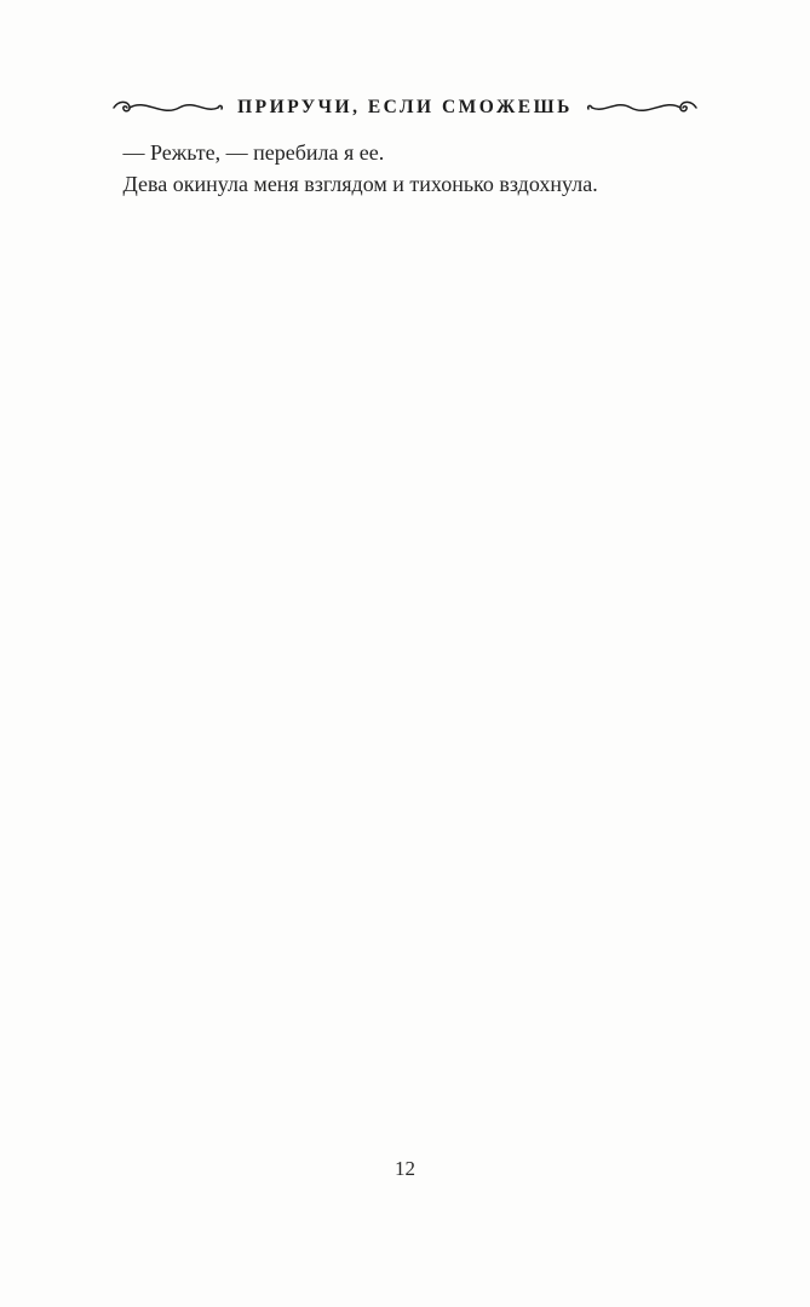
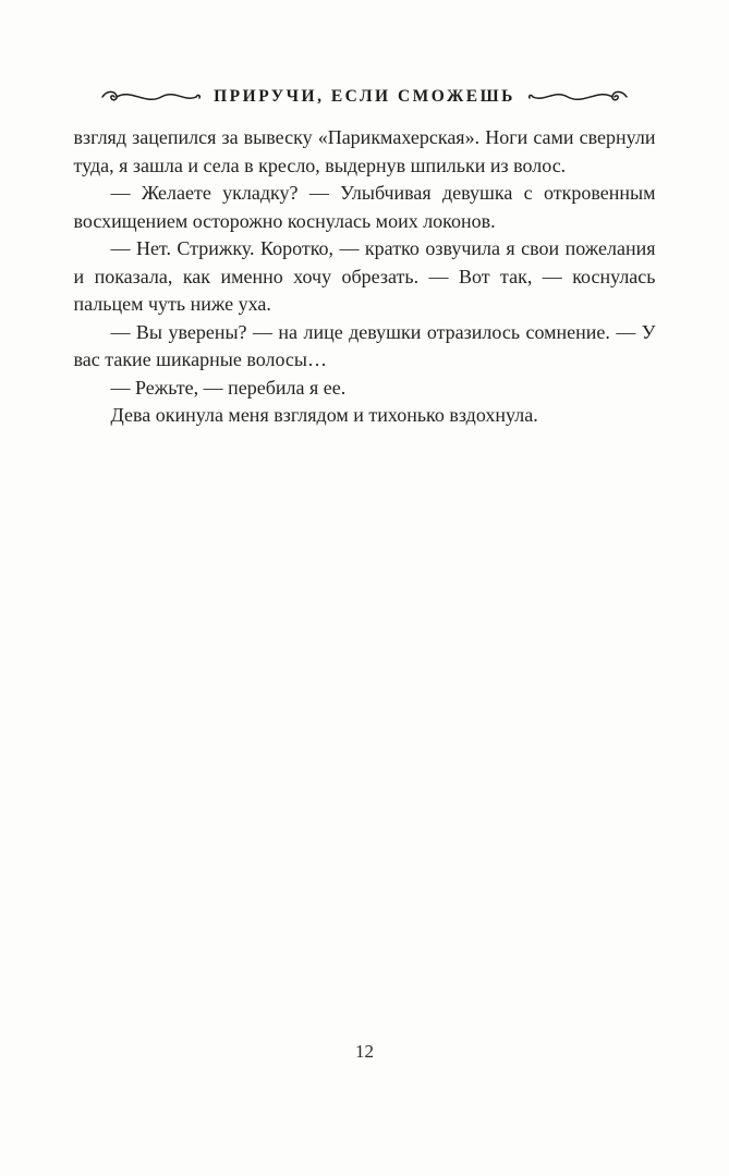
  ПРИРУЧИ, ЕСЛИ СМОЖЕШЬ
+ взгляд зацепился за вывеску «Парикмахерская». Ноги сами свернули туда, я зашла и села в кресло, выдернув шпильки из волос.
+ — Желаете укладку? — Улыбчивая девушка с откровенным восхищением осторожно коснулась моих локонов.
+ — Нет. Стрижку. Коротко, — кратко озвучила я свои пожелания и показала, как именно хочу обрезать. — Вот так, — коснулась пальцем чуть ниже уха.
+ — Вы уверены? — на лице девушки отразилось сомнение. — У вас такие шикарные волосы…
  — Режьте, — перебила я ее.
  Дева окинула меня взглядом и тихонько вздохнула.
  12
